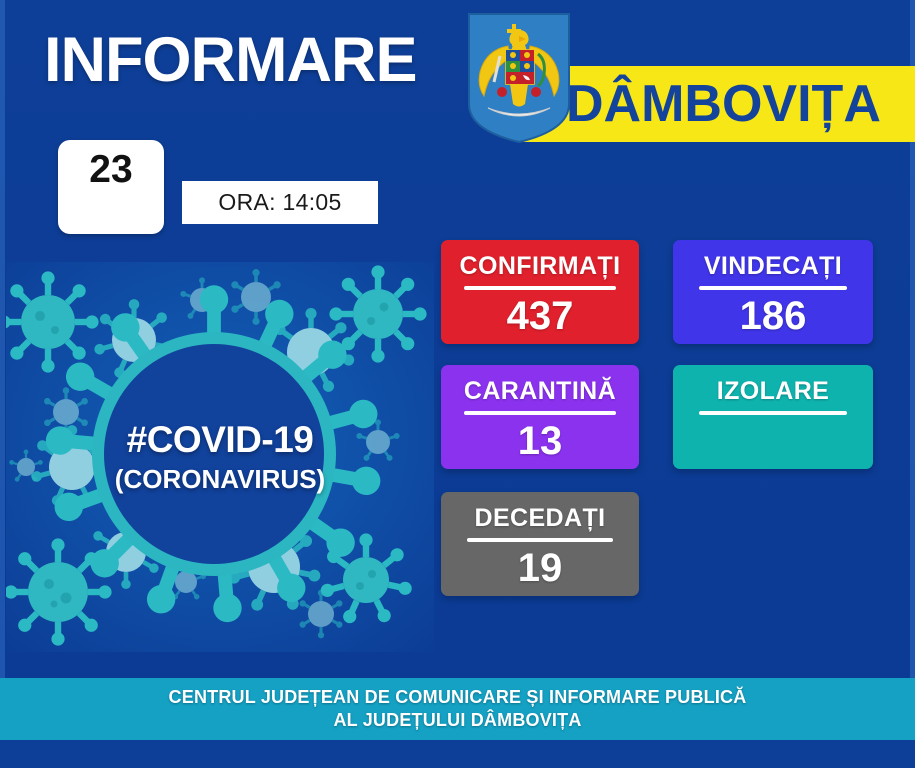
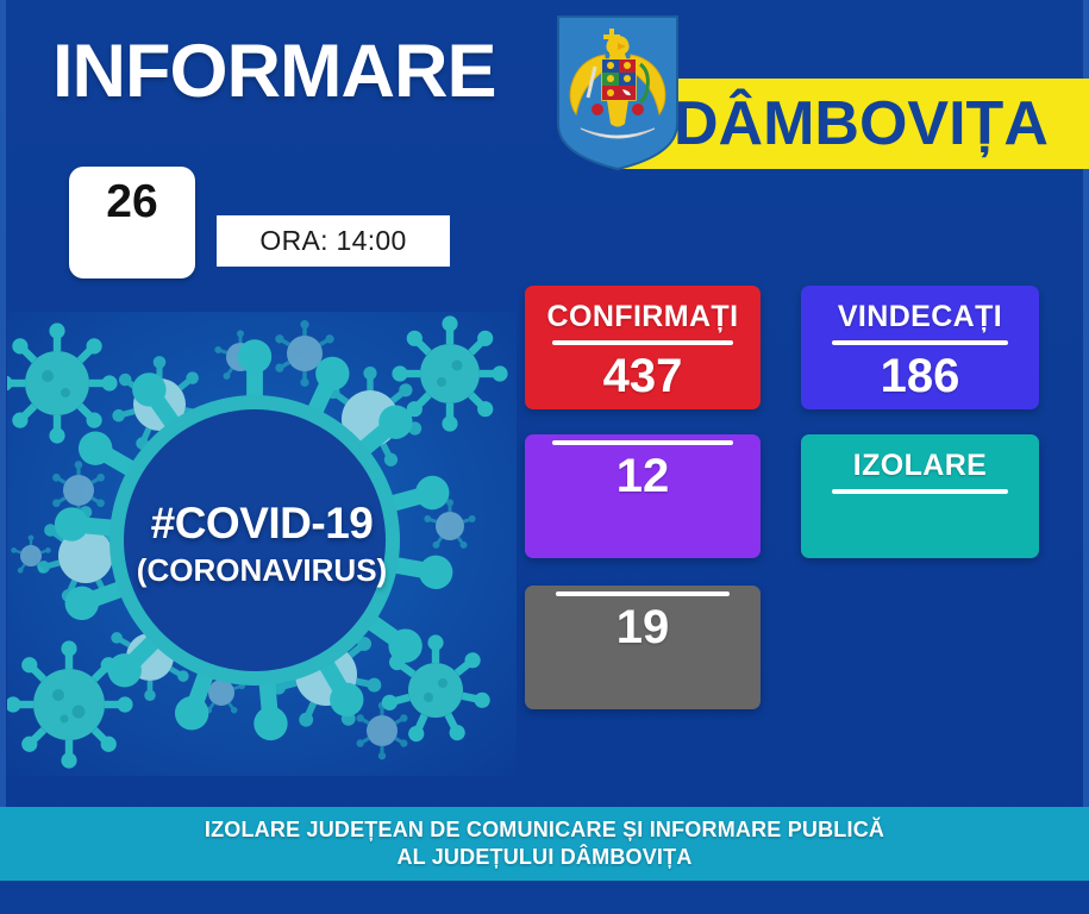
  INFORMARE
  DÂMBOVIȚA
- 23
+ 26
- ORA: 14:05
+ ORA: 14:00
  #COVID-19
  (CORONAVIRUS)
  CONFIRMAȚI
  437
  VINDECAȚI
  186
- CARANTINĂ
- 13
+ 12
  IZOLARE
- DECEDAȚI
  19
- CENTRUL JUDEȚEAN DE COMUNICARE ȘI INFORMARE PUBLICĂ
+ IZOLARE JUDEȚEAN DE COMUNICARE ȘI INFORMARE PUBLICĂ
  AL JUDEȚULUI DÂMBOVIȚA
